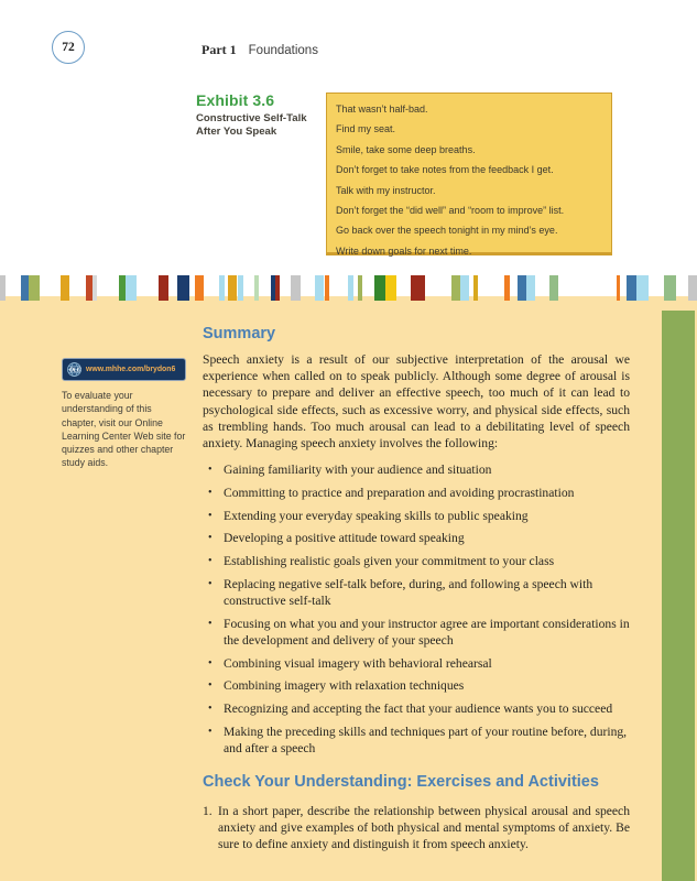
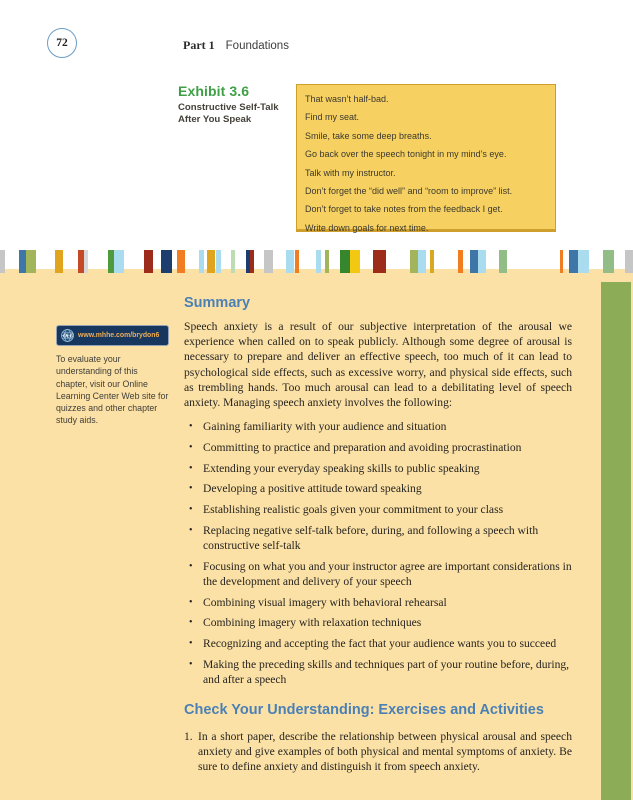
  72
  Part 1 Foundations
  Exhibit 3.6
  Constructive Self-Talk
  After You Speak
  That wasn’t half-bad.
  Find my seat.
  Smile, take some deep breaths.
- Don’t forget to take notes from the feedback I get.
+ Go back over the speech tonight in my mind’s eye.
  Talk with my instructor.
  Don’t forget the “did well” and “room to improve” list.
- Go back over the speech tonight in my mind’s eye.
+ Don’t forget to take notes from the feedback I get.
  Write down goals for next time.
  To evaluate your understanding of this chapter, visit our Online Learning Center Web site for quizzes and other chapter study aids.
  Summary
  Speech anxiety is a result of our subjective interpretation of the arousal we experience when called on to speak publicly. Although some degree of arousal is necessary to prepare and deliver an effective speech, too much of it can lead to psychological side effects, such as excessive worry, and physical side effects, such as trembling hands. Too much arousal can lead to a debilitating level of speech anxiety. Managing speech anxiety involves the following:
  Gaining familiarity with your audience and situation
  Committing to practice and preparation and avoiding procrastination
  Extending your everyday speaking skills to public speaking
  Developing a positive attitude toward speaking
  Establishing realistic goals given your commitment to your class
  Replacing negative self-talk before, during, and following a speech with constructive self-talk
  Focusing on what you and your instructor agree are important considerations in the development and delivery of your speech
  Combining visual imagery with behavioral rehearsal
  Combining imagery with relaxation techniques
  Recognizing and accepting the fact that your audience wants you to succeed
  Making the preceding skills and techniques part of your routine before, during, and after a speech
  Check Your Understanding: Exercises and Activities
  1.
  In a short paper, describe the relationship between physical arousal and speech anxiety and give examples of both physical and mental symptoms of anxiety. Be sure to define anxiety and distinguish it from speech anxiety.
